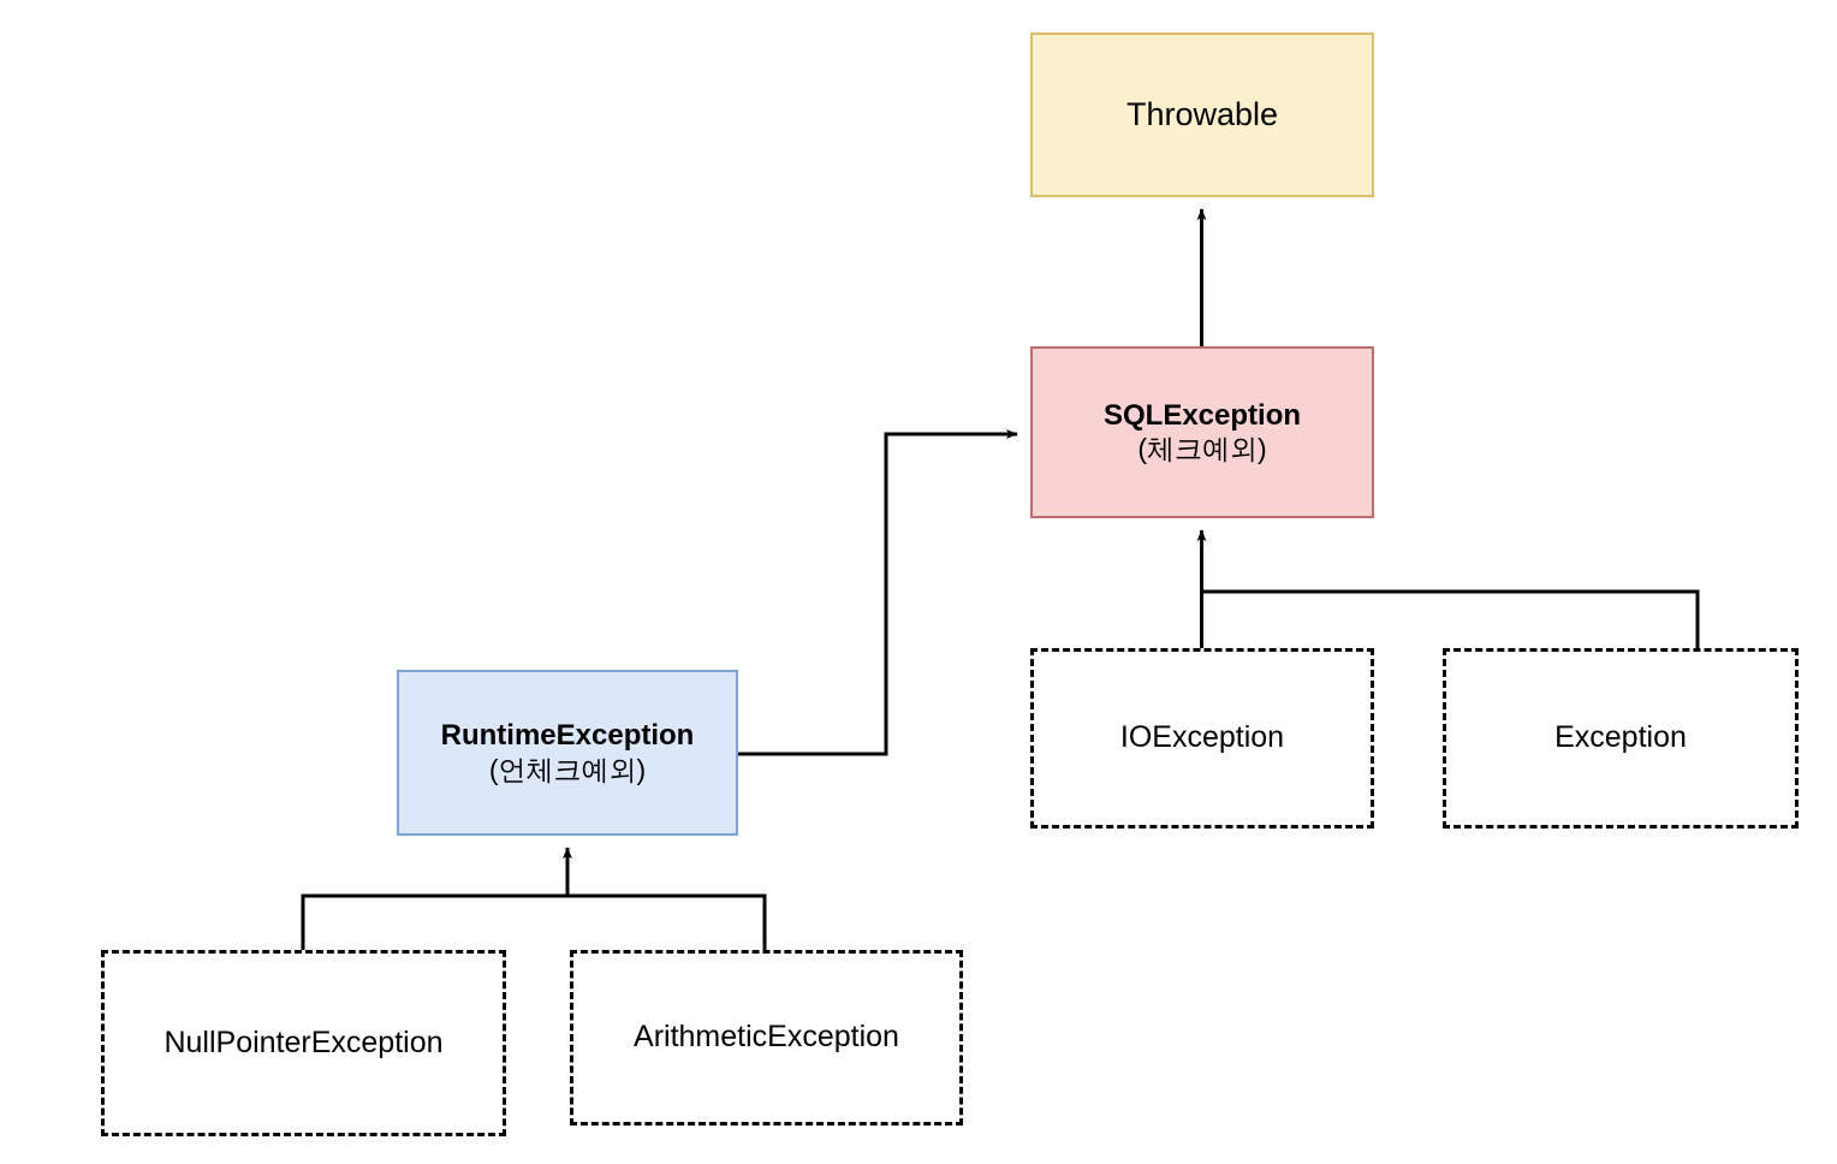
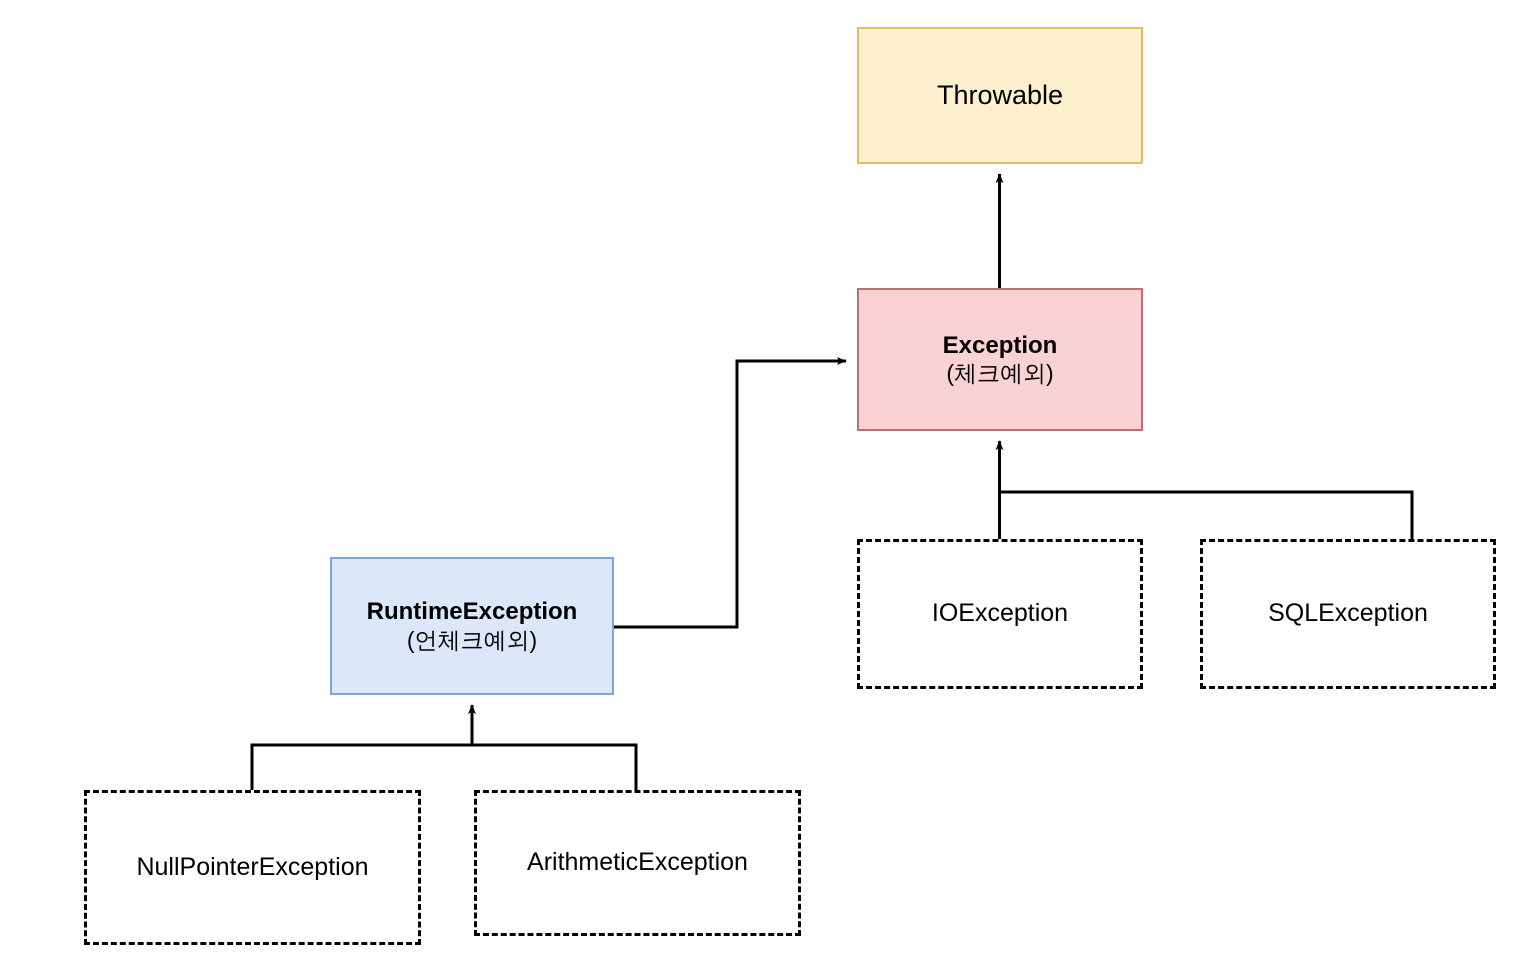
  Throwable
- SQLException
+ Exception
  (체크예외)
  RuntimeException
  (언체크예외)
  IOException
- Exception
+ SQLException
  NullPointerException
  ArithmeticException
